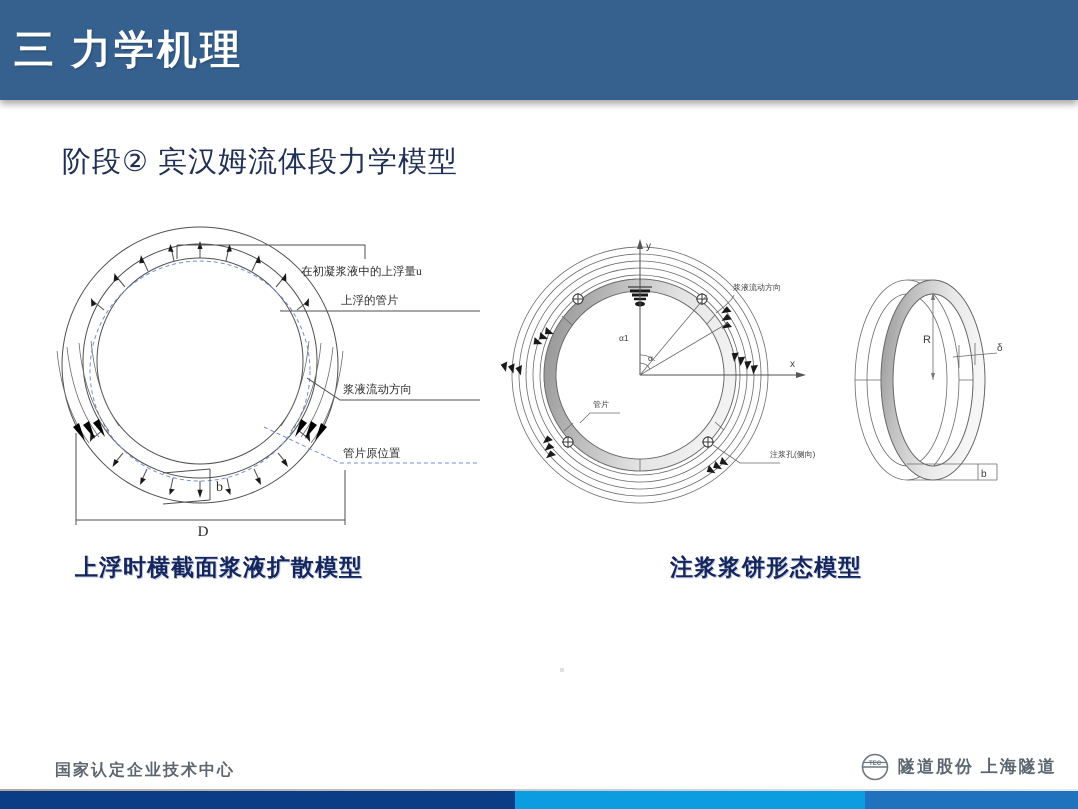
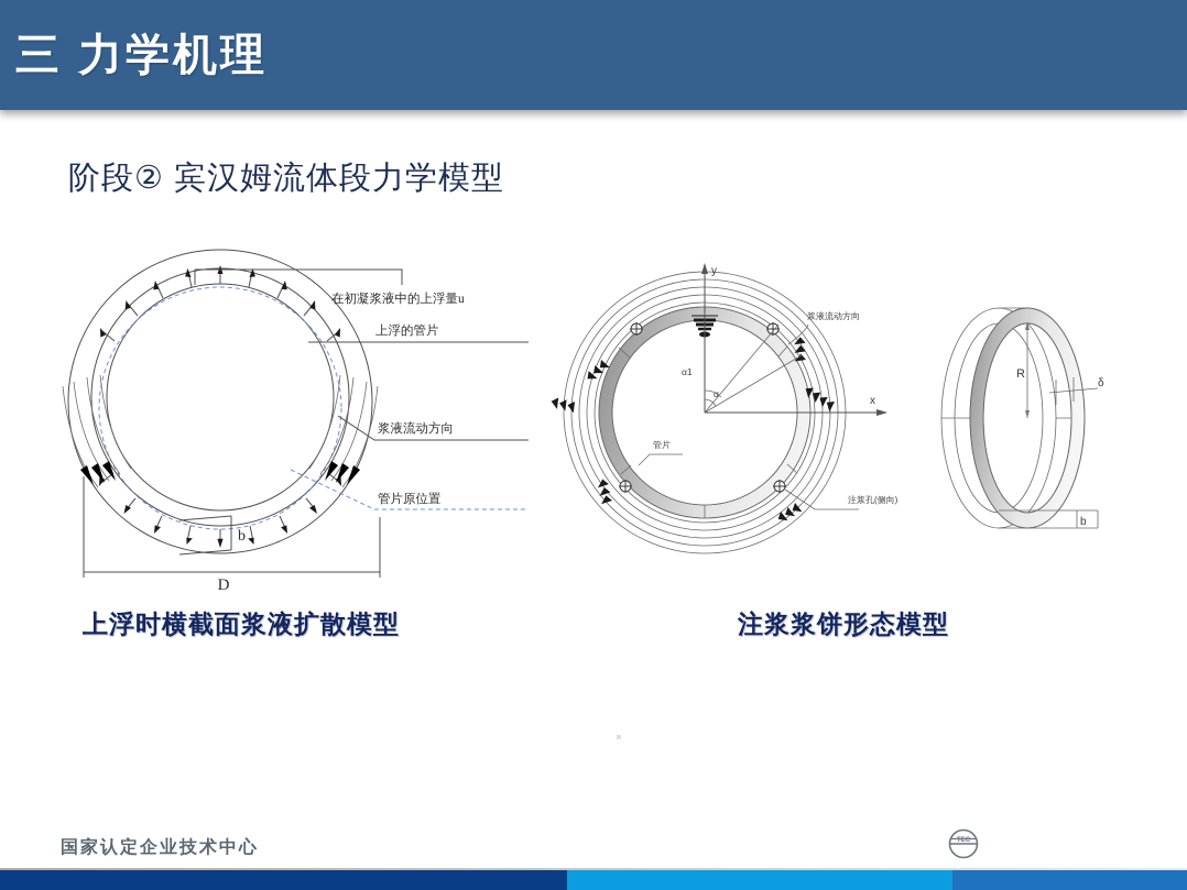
  三 力学机理
  阶段② 宾汉姆流体段力学模型
  在初凝浆液中的上浮量u
  上浮的管片
  浆液流动方向
  管片原位置
  b
  D
  y
  x
  α1
  α
  浆液流动方向
  管片
  注浆孔(侧向)
  R
  δ
  b
  上浮时横截面浆液扩散模型
  注浆浆饼形态模型
  国家认定企业技术中心
- 隧道股份 上海隧道
